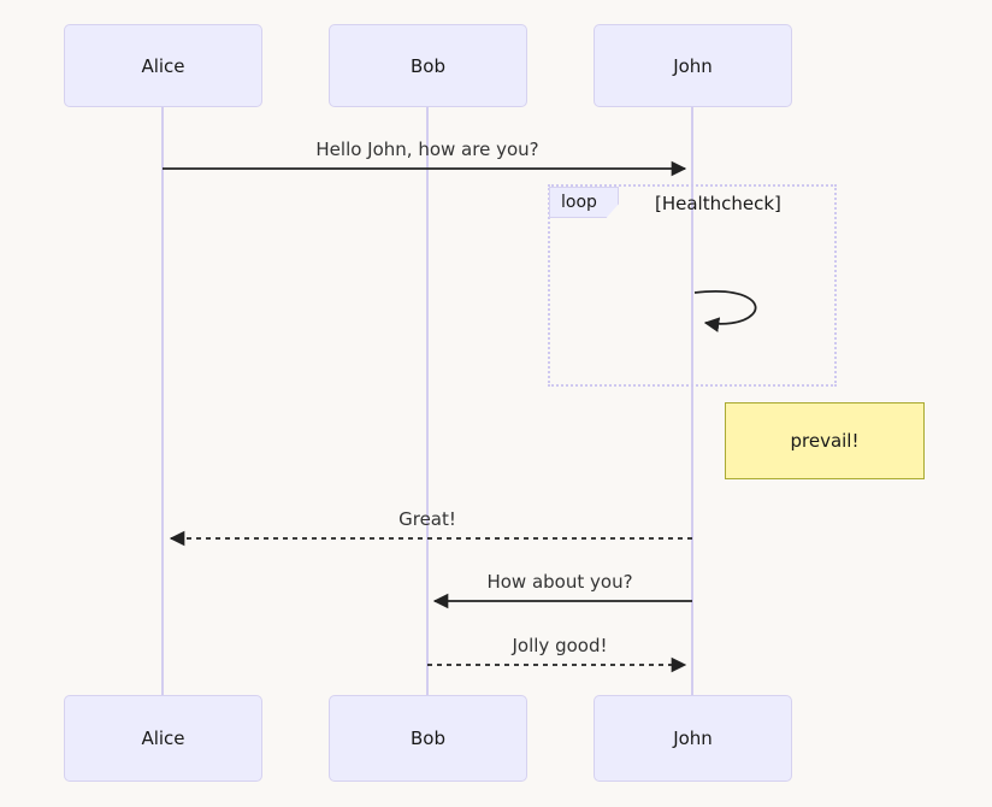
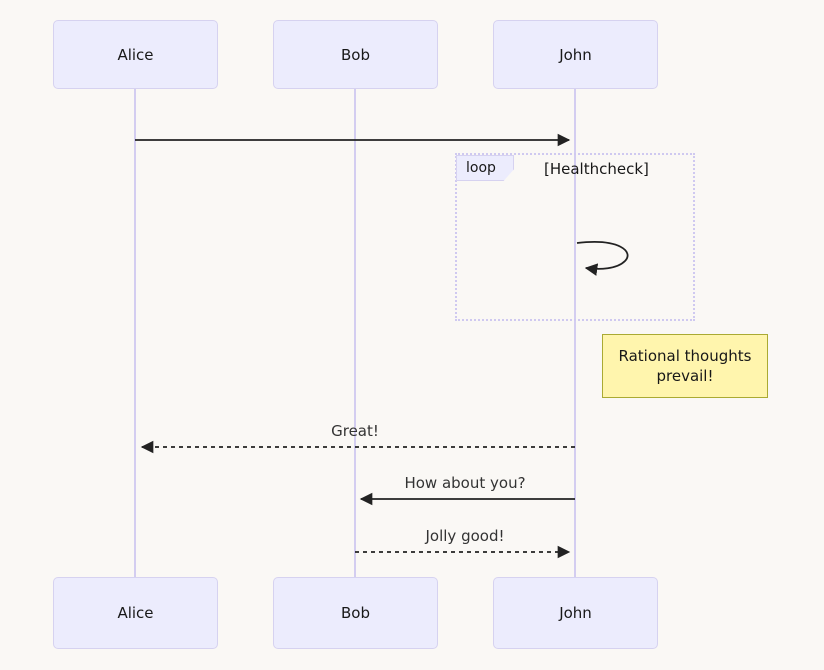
  Alice
  Bob
  John
- Hello John, how are you?
  loop
  [Healthcheck]
+ Rational thoughts
  prevail!
  Great!
  How about you?
  Jolly good!
  Alice
  Bob
  John
